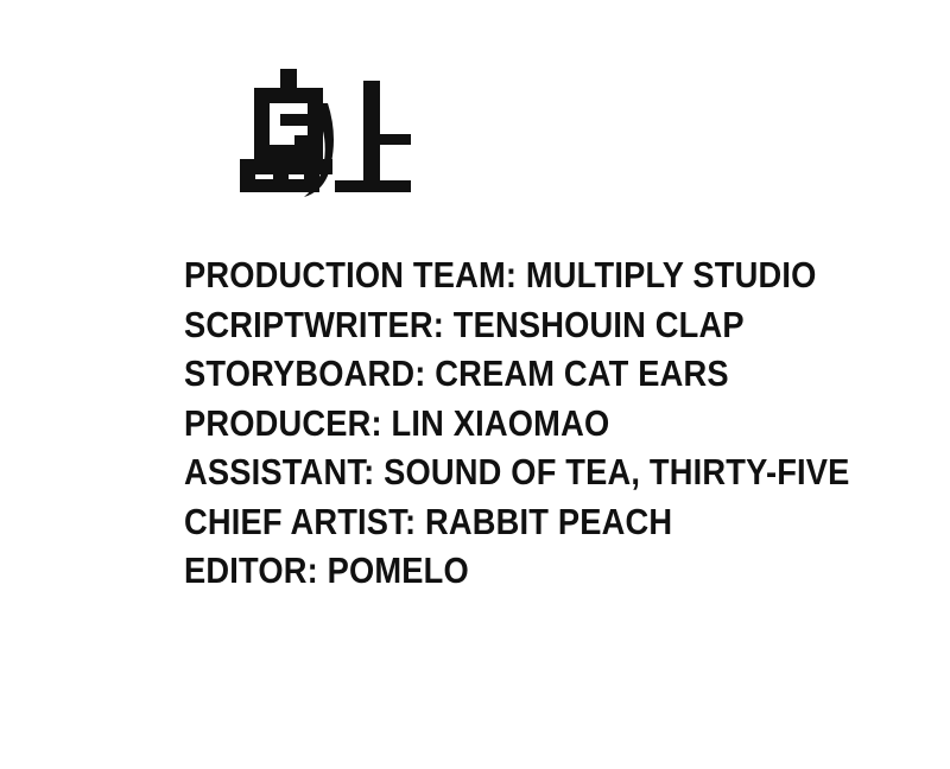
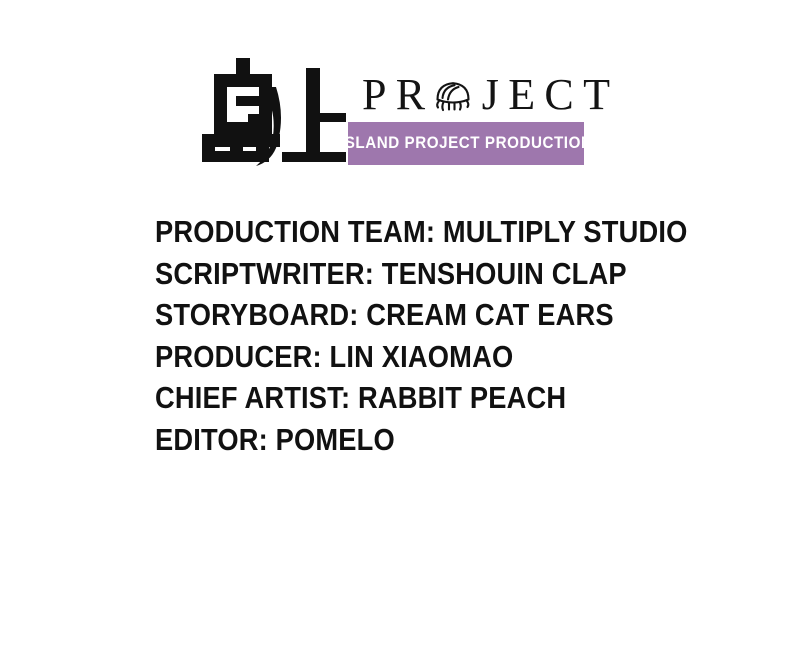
+ P
+ R
+ J
+ E
+ C
+ T
+ ISLAND PROJECT PRODUCTION
  PRODUCTION TEAM: MULTIPLY STUDIO
  SCRIPTWRITER: TENSHOUIN CLAP
  STORYBOARD: CREAM CAT EARS
  PRODUCER: LIN XIAOMAO
- ASSISTANT: SOUND OF TEA, THIRTY-FIVE
  CHIEF ARTIST: RABBIT PEACH
  EDITOR: POMELO
